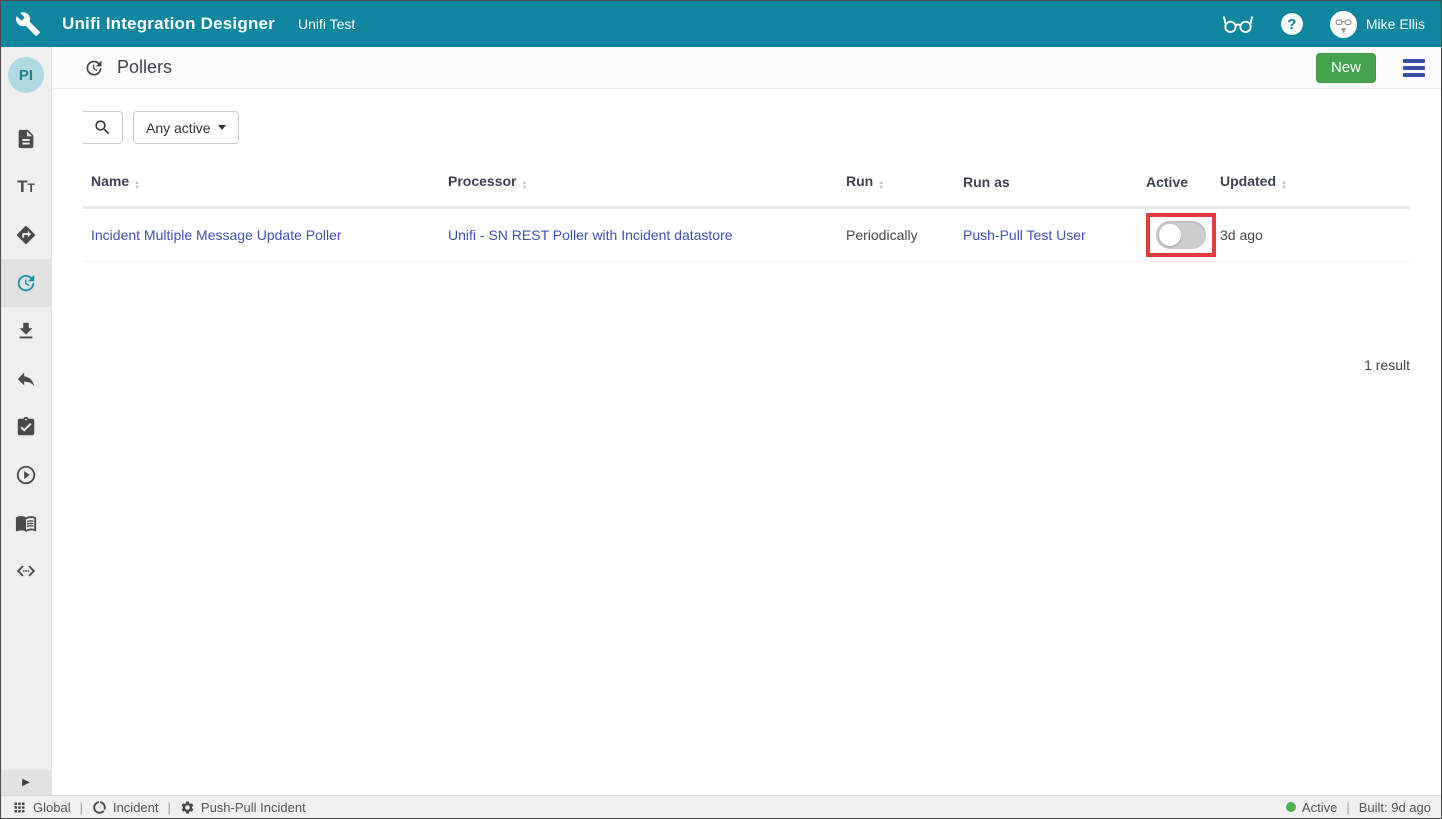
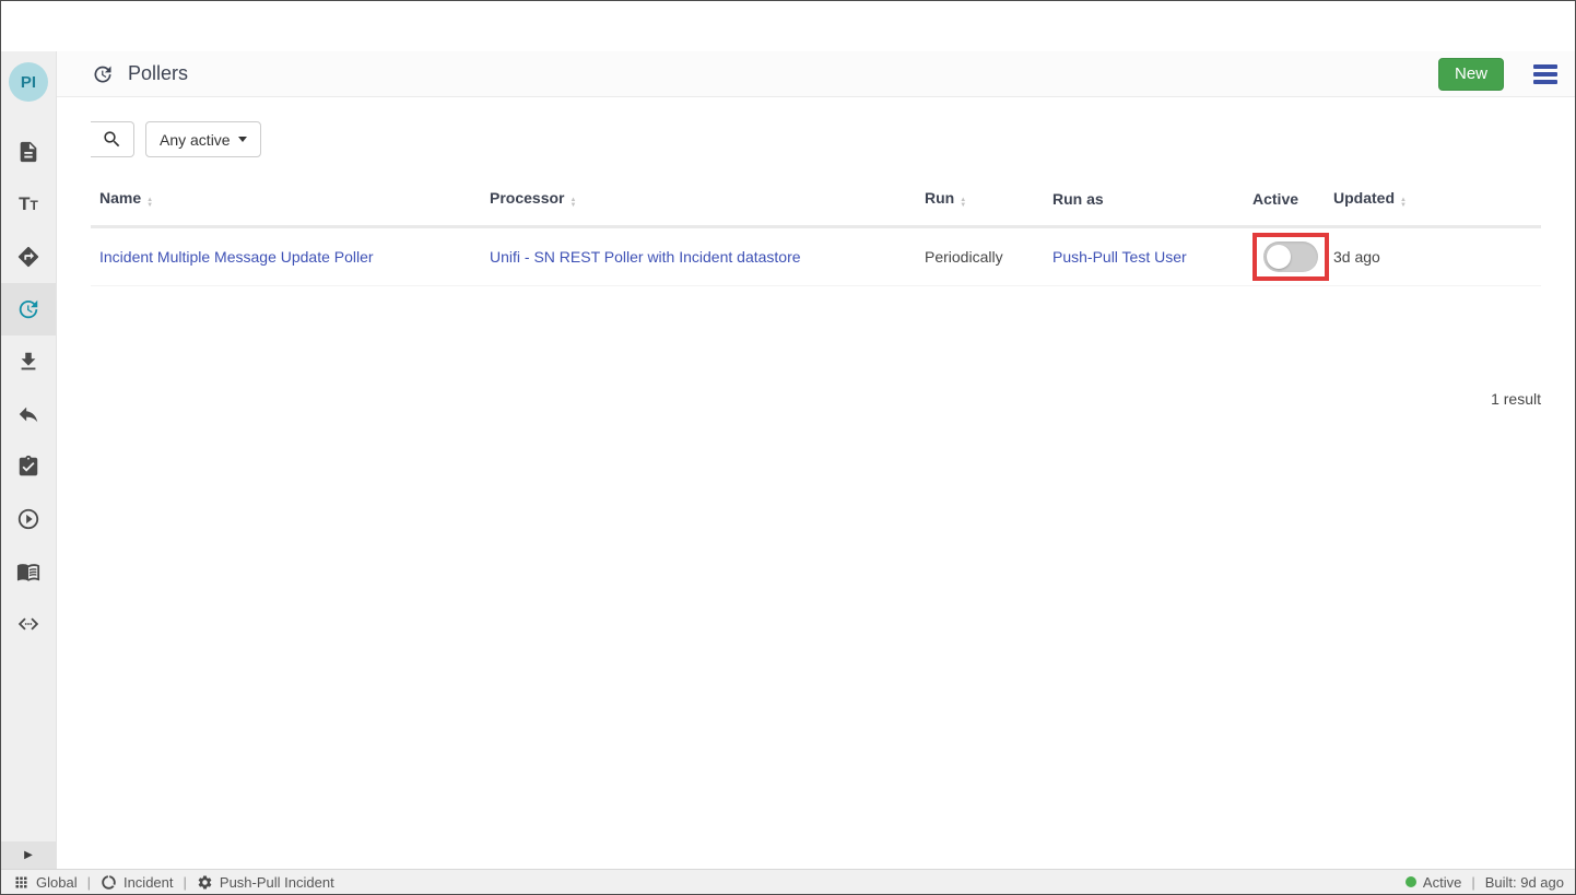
- Unifi Integration Designer
- Unifi Test
- ?
- Mike Ellis
  PI
  TT
  ▶
  Pollers
  New
  Any active
  Name	Processor	Run	Run as	Active	Updated
  Incident Multiple Message Update Poller	Unifi - SN REST Poller with Incident datastore	Periodically	Push-Pull Test User		3d ago
  1 result
  Global
  |
  Incident
  |
  Push-Pull Incident
  Active
  |
  Built: 9d ago
